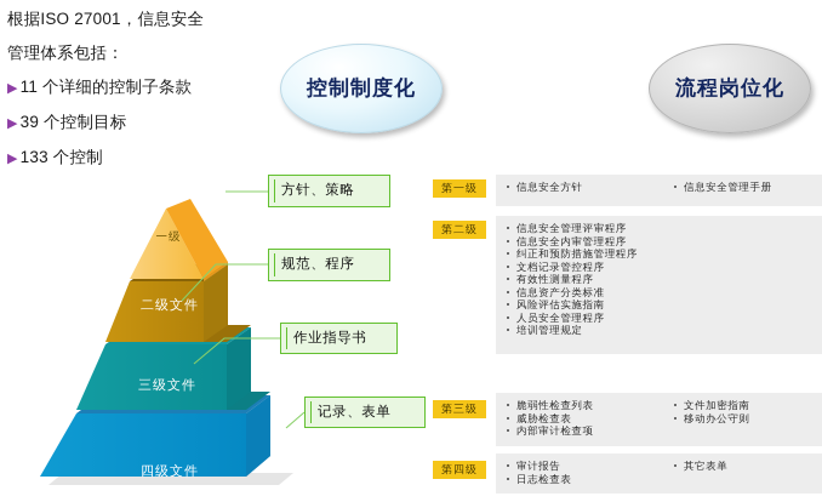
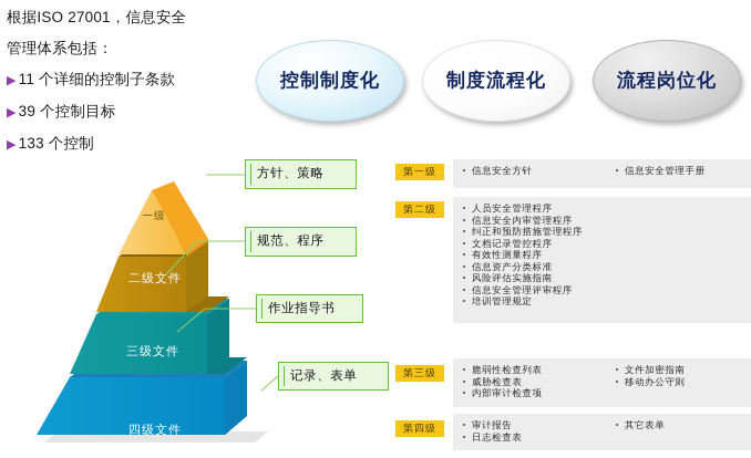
  根据ISO 27001，信息安全
  管理体系包括：
  ▶
  11 个详细的控制子条款
  ▶
  39 个控制目标
  ▶
  133 个控制
  控制制度化
+ 制度流程化
  流程岗位化
  一级
  二级文件
  三级文件
  四级文件
  方针、策略
  规范、程序
  作业指导书
  记录、表单
  第一级
  第二级
  第三级
  第四级
  信息安全方针
  信息安全管理手册
- 信息安全管理评审程序
+ 人员安全管理程序
  信息安全内审管理程序
  纠正和预防措施管理程序
  文档记录管控程序
  有效性测量程序
  信息资产分类标准
  风险评估实施指南
- 人员安全管理程序
+ 信息安全管理评审程序
  培训管理规定
  脆弱性检查列表
  威胁检查表
  内部审计检查项
  文件加密指南
  移动办公守则
  审计报告
  日志检查表
  其它表单
